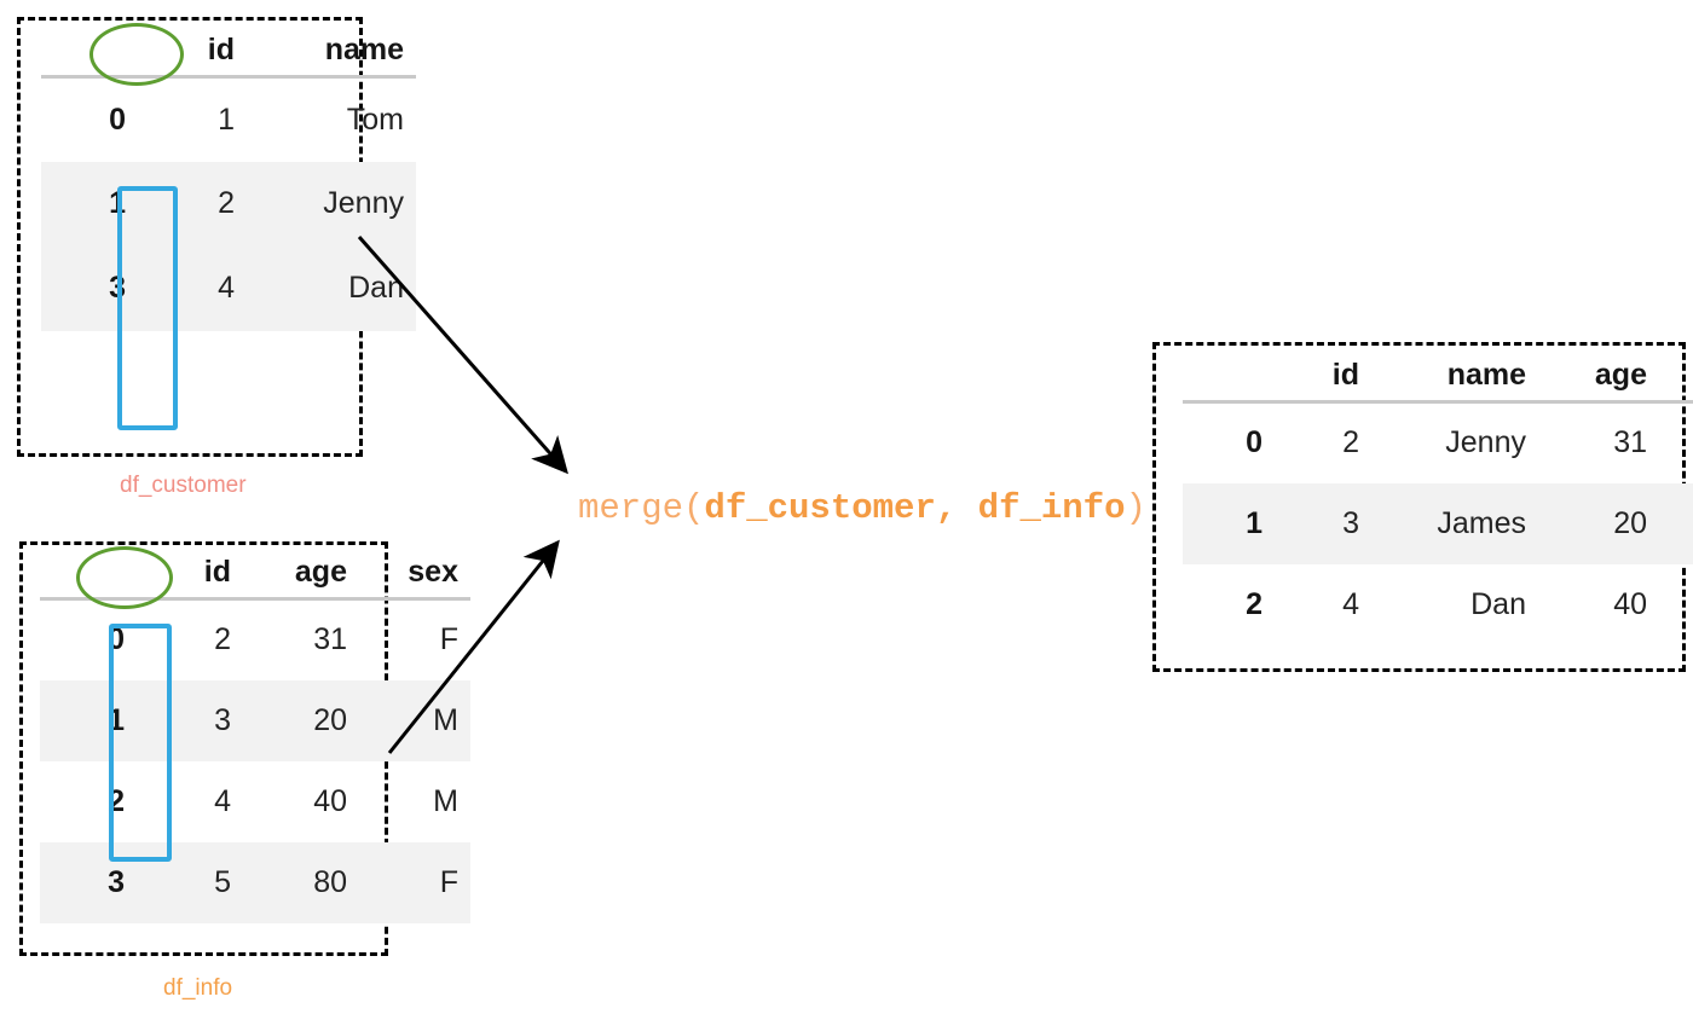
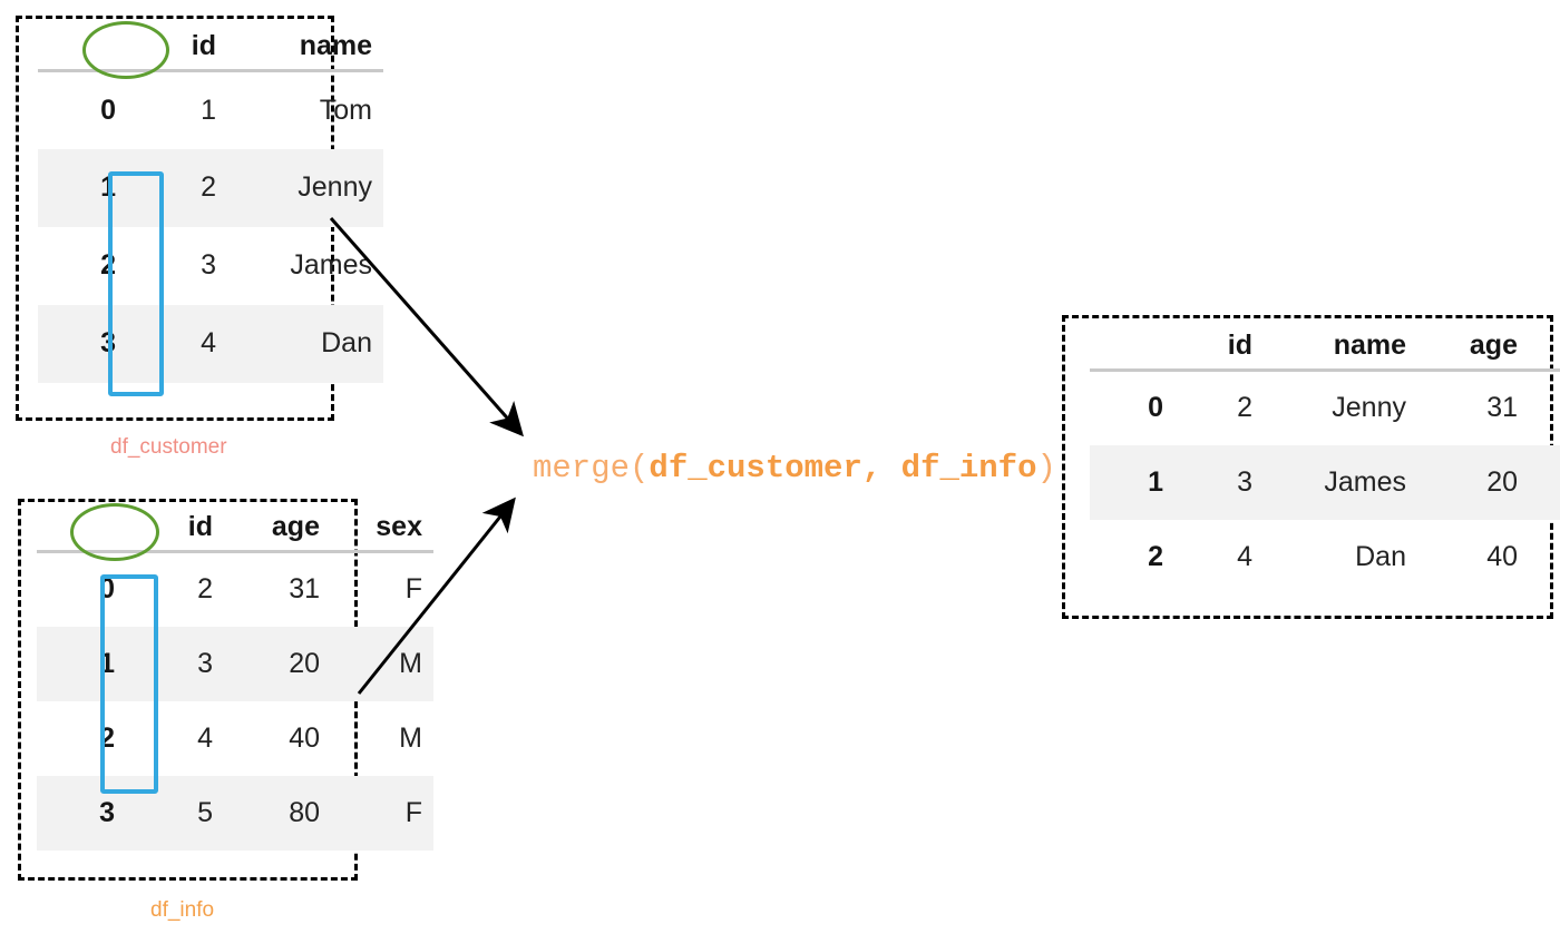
  	id	name
  0	1	Tom
  1	2	Jenny
+ 2	3	James
  3	4	Dan
  df_customer
  	id	age	sex
  0	2	31	F
  1	3	20	M
  2	4	40	M
  3	5	80	F
  df_info
  	id	name	age
  0	2	Jenny	31
  1	3	James	20
  2	4	Dan	40
  merge(df_customer, df_info)
